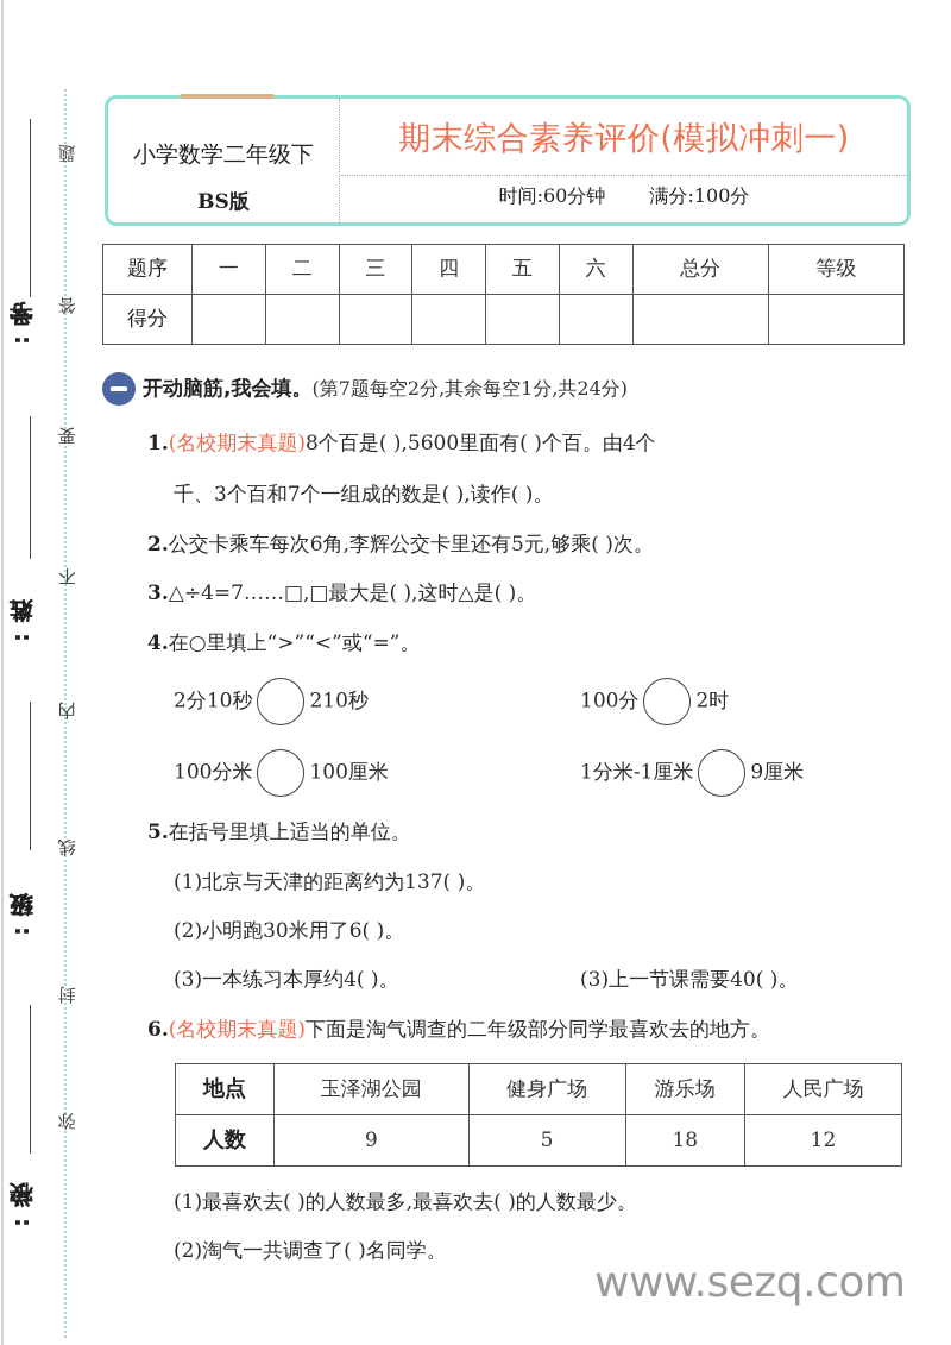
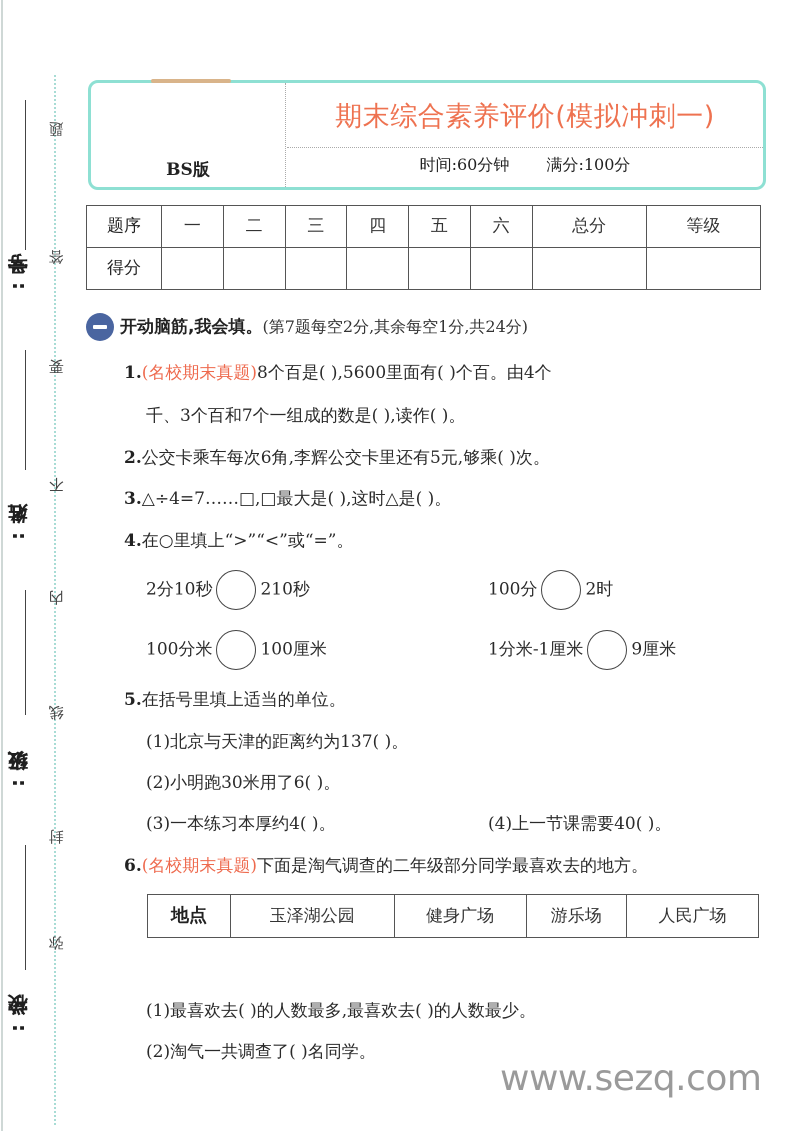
- 小学数学二年级下
  BS版
  期末综合素养评价(模拟冲刺一)
  时间:60分钟 满分:100分
  题序	一	二	三	四	五	六	总分	等级
  得分
  开动脑筋,我会填。
  (第7题每空2分,其余每空1分,共24分)
  1.(名校期末真题)8个百是( ),5600里面有( )个百。由4个
  千、3个百和7个一组成的数是( ),读作( )。
  2.公交卡乘车每次6角,李辉公交卡里还有5元,够乘( )次。
  3.△÷4=7……□,□最大是( ),这时△是( )。
  4.在○里填上“>”“<”或“=”。
  2分10秒 210秒
  100分 2时
  100分米 100厘米
  1分米-1厘米 9厘米
  5.在括号里填上适当的单位。
  (1)北京与天津的距离约为137( )。
  (2)小明跑30米用了6( )。
  (3)一本练习本厚约4( )。
- (3)上一节课需要40( )。
+ (4)上一节课需要40( )。
  6.(名校期末真题)下面是淘气调查的二年级部分同学最喜欢去的地方。
  地点	玉泽湖公园	健身广场	游乐场	人民广场
- 人数	9	5	18	12
  (1)最喜欢去( )的人数最多,最喜欢去( )的人数最少。
  (2)淘气一共调查了( )名同学。
  www.sezq.com
